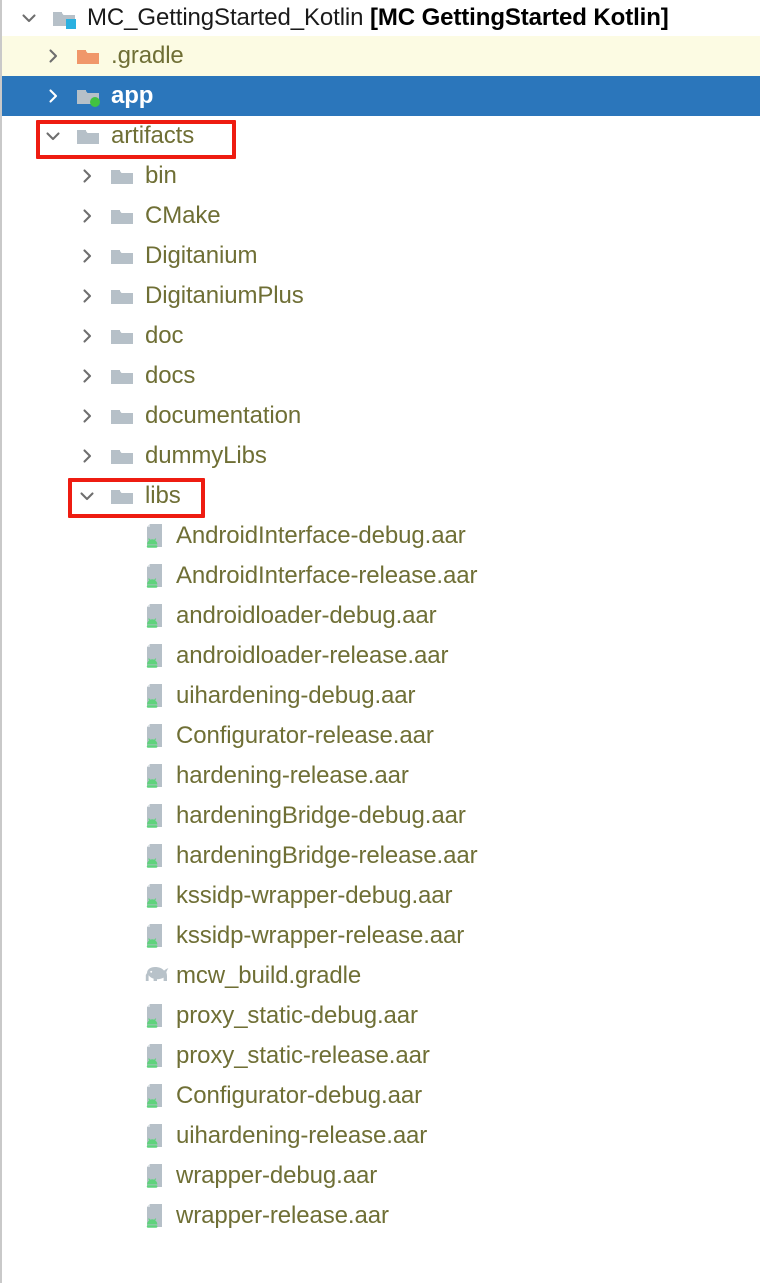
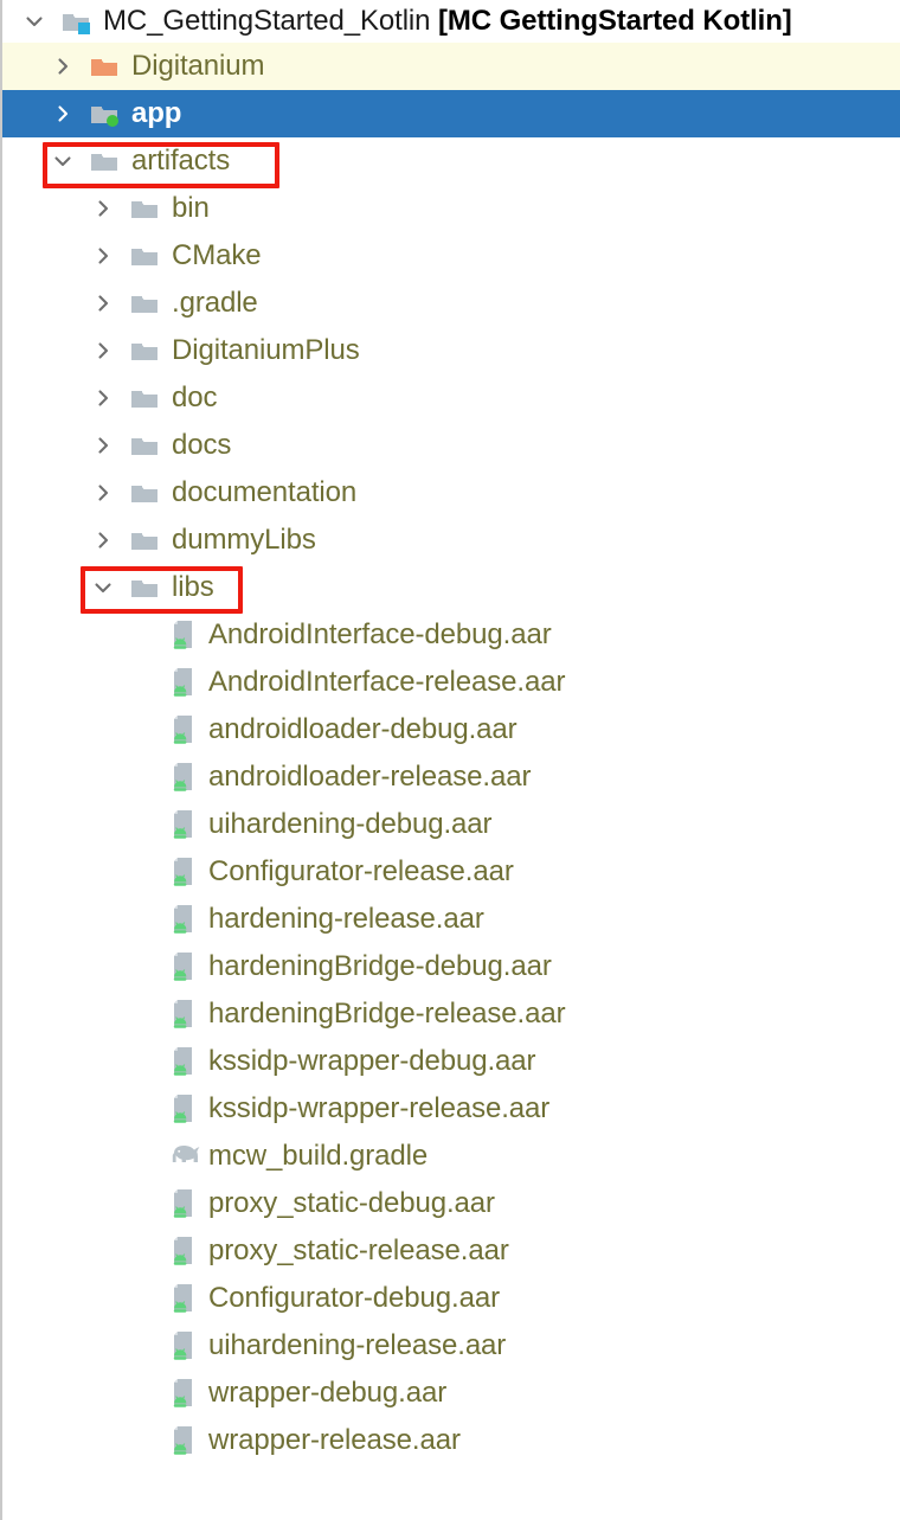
  MC_GettingStarted_Kotlin [MC GettingStarted Kotlin]
- .gradle
+ Digitanium
  app
  artifacts
  bin
  CMake
- Digitanium
+ .gradle
  DigitaniumPlus
  doc
  docs
  documentation
  dummyLibs
  libs
  AndroidInterface-debug.aar
  AndroidInterface-release.aar
  androidloader-debug.aar
  androidloader-release.aar
  uihardening-debug.aar
  Configurator-release.aar
  hardening-release.aar
  hardeningBridge-debug.aar
  hardeningBridge-release.aar
  kssidp-wrapper-debug.aar
  kssidp-wrapper-release.aar
  mcw_build.gradle
  proxy_static-debug.aar
  proxy_static-release.aar
  Configurator-debug.aar
  uihardening-release.aar
  wrapper-debug.aar
  wrapper-release.aar
